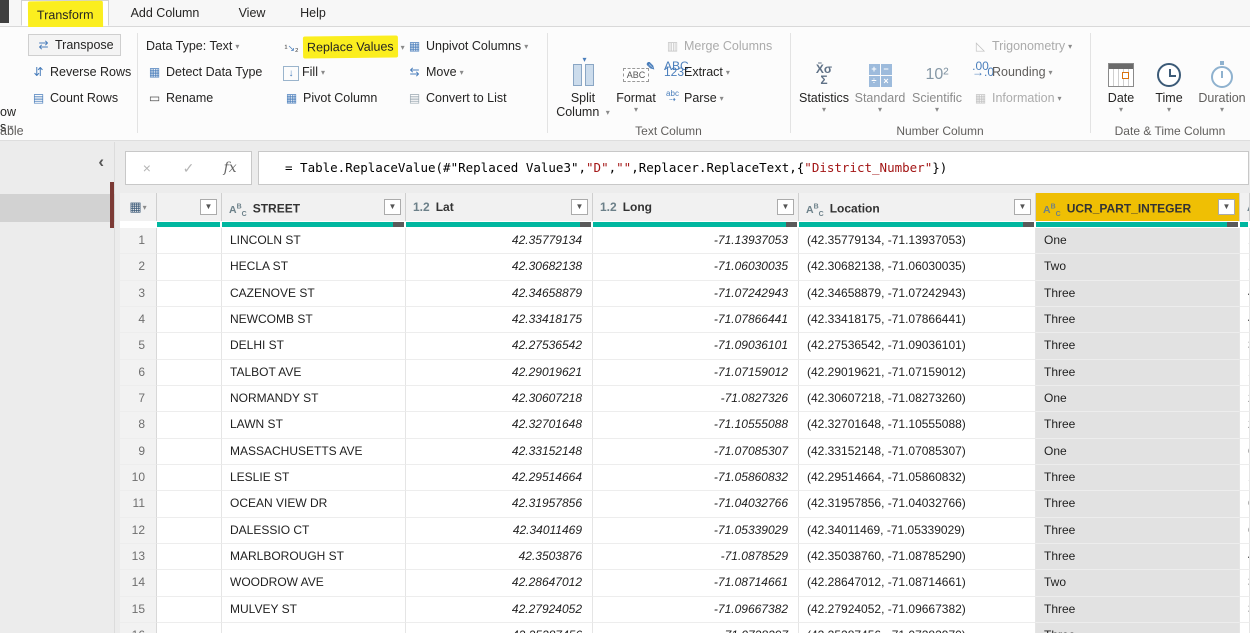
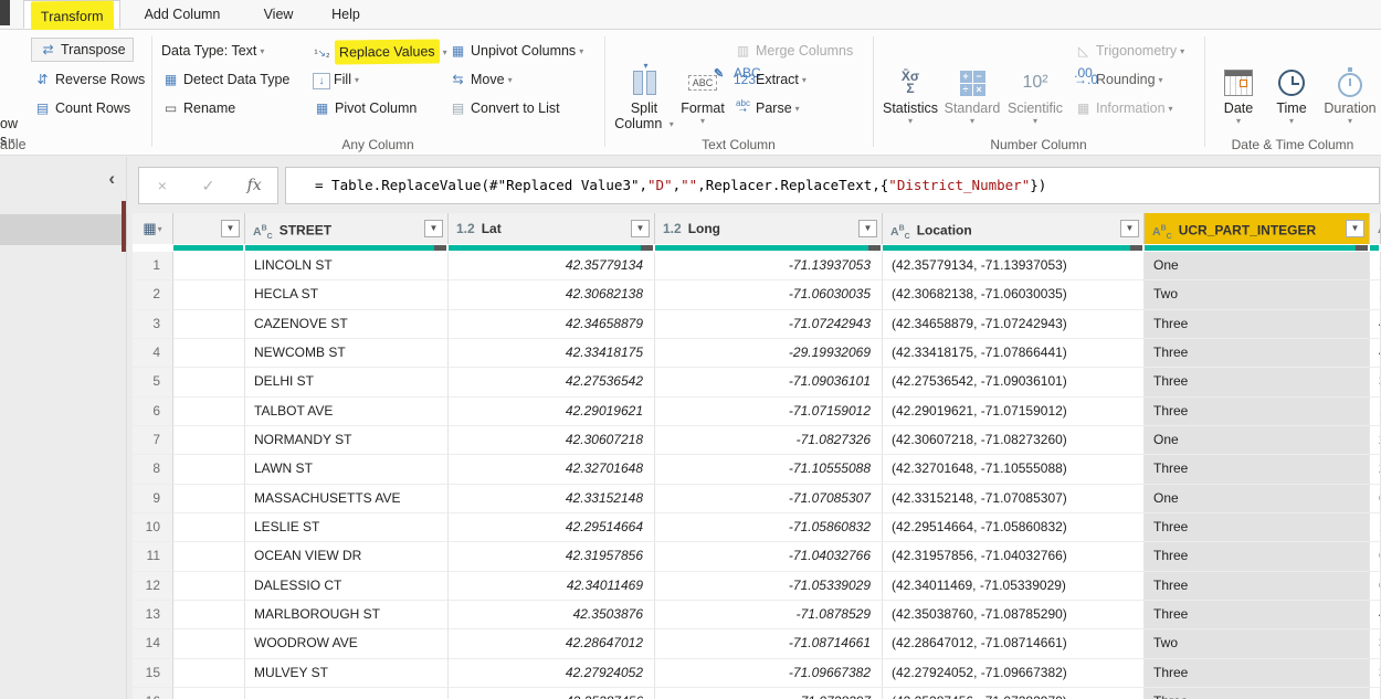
  Transform
  Add Column
  View
  Help
  ow
  s ▾
  able
  ⇄ Transpose
  ⇵ Reverse Rows
  ▤ Count Rows
  Data Type: Text ▾
  ▦ Detect Data Type
  ▭ Rename
  ¹↘₂ Replace Values ▾
  ↓ Fill ▾
  ▦ Pivot Column
  ▦ Unpivot Columns ▾
  ⇆ Move ▾
  ▤ Convert to List
+ Any Column
  ▾
  Split Column ▾
  ABC
  ✎
  Format
  ▾
  ▥ Merge Columns
  123Extract ▾
  abc
  ⇢ Parse ▾
  Text Column
  X̄σ
  Σ
  Statistics
  ▾
  +
  −
  ÷
  ×
  Standard
  ▾
  10²
  Scientific
  ▾
  ◺ Trigonometry ▾
  .00
  →.0Rounding ▾
  ▦ Information ▾
  Number Column
  Date
  ▾
  Time
  ▾
  Duration
  ▾
  Date & Time Column
  ‹
  ×
  ✓
  fx
  = Table.ReplaceValue(#"Replaced Value3","D","",Replacer.ReplaceText,{"District_Number"})
  ▦▾
  ▼
  A STREET
  ▼
  1.2 Lat
  ▼
  1.2 Long
  ▼
  A Location
  ▼
  A UCR_PART_INTEGER
  ▼
  1
  LINCOLN ST
  42.35779134
  -71.13937053
  (42.35779134, -71.13937053)
  One
  2
  HECLA ST
  42.30682138
  -71.06030035
  (42.30682138, -71.06030035)
  Two
  3
  CAZENOVE ST
  42.34658879
  -71.07242943
  (42.34658879, -71.07242943)
  Three
  4
  NEWCOMB ST
  42.33418175
- -71.07866441
+ -29.19932069
  (42.33418175, -71.07866441)
  Three
  5
  DELHI ST
  42.27536542
  -71.09036101
  (42.27536542, -71.09036101)
  Three
  6
  TALBOT AVE
  42.29019621
  -71.07159012
  (42.29019621, -71.07159012)
  Three
  7
  NORMANDY ST
  42.30607218
  -71.0827326
  (42.30607218, -71.08273260)
  One
  8
  LAWN ST
  42.32701648
  -71.10555088
  (42.32701648, -71.10555088)
  Three
  9
  MASSACHUSETTS AVE
  42.33152148
  -71.07085307
  (42.33152148, -71.07085307)
  One
  10
  LESLIE ST
  42.29514664
  -71.05860832
  (42.29514664, -71.05860832)
  Three
  11
  OCEAN VIEW DR
  42.31957856
  -71.04032766
  (42.31957856, -71.04032766)
  Three
  12
  DALESSIO CT
  42.34011469
  -71.05339029
  (42.34011469, -71.05339029)
  Three
  13
  MARLBOROUGH ST
  42.3503876
  -71.0878529
  (42.35038760, -71.08785290)
  Three
  14
  WOODROW AVE
  42.28647012
  -71.08714661
  (42.28647012, -71.08714661)
  Two
  15
  MULVEY ST
  42.27924052
  -71.09667382
  (42.27924052, -71.09667382)
  Three
